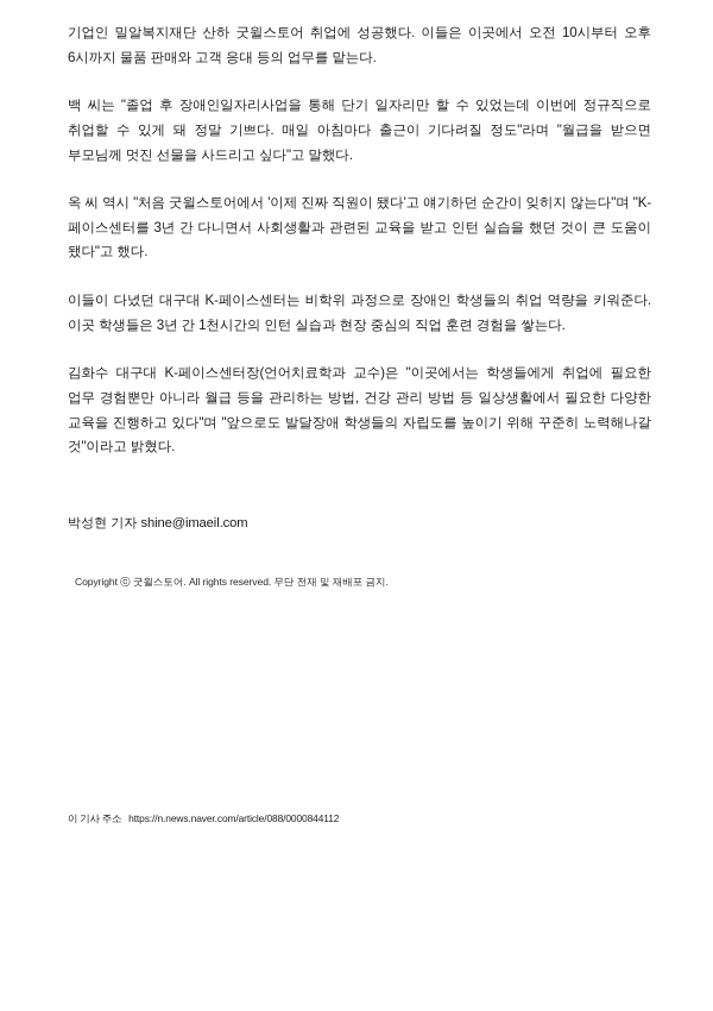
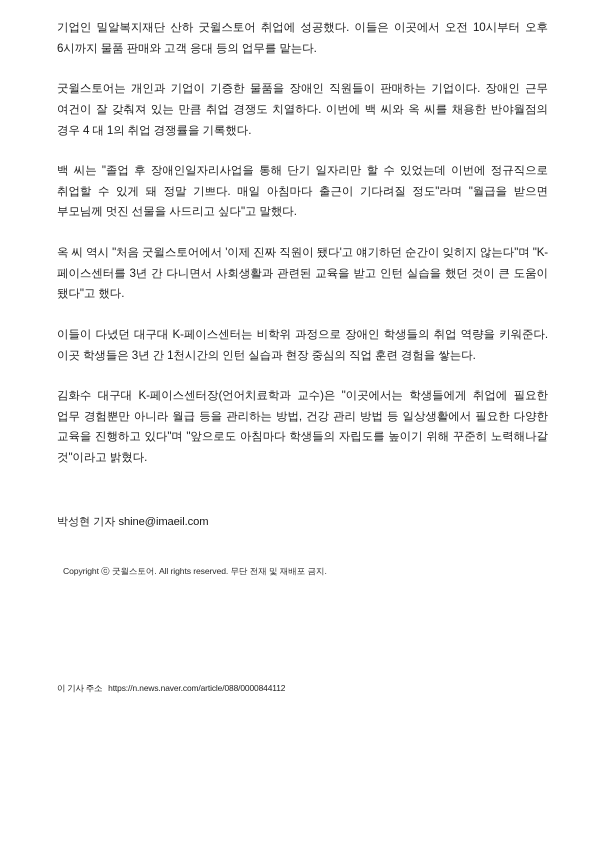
  기업인 밀알복지재단 산하 굿윌스토어 취업에 성공했다. 이들은 이곳에서 오전 10시부터 오후 6시까지 물품 판매와 고객 응대 등의 업무를 맡는다.
+ 굿윌스토어는 개인과 기업이 기증한 물품을 장애인 직원들이 판매하는 기업이다. 장애인 근무 여건이 잘 갖춰져 있는 만큼 취업 경쟁도 치열하다. 이번에 백 씨와 옥 씨를 채용한 반야월점의 경우 4 대 1의 취업 경쟁률을 기록했다.
  백 씨는 "졸업 후 장애인일자리사업을 통해 단기 일자리만 할 수 있었는데 이번에 정규직으로 취업할 수 있게 돼 정말 기쁘다. 매일 아침마다 출근이 기다려질 정도"라며 "월급을 받으면 부모님께 멋진 선물을 사드리고 싶다"고 말했다.
  옥 씨 역시 "처음 굿윌스토어에서 '이제 진짜 직원이 됐다'고 얘기하던 순간이 잊히지 않는다"며 "K-페이스센터를 3년 간 다니면서 사회생활과 관련된 교육을 받고 인턴 실습을 했던 것이 큰 도움이 됐다"고 했다.
  이들이 다녔던 대구대 K-페이스센터는 비학위 과정으로 장애인 학생들의 취업 역량을 키워준다. 이곳 학생들은 3년 간 1천시간의 인턴 실습과 현장 중심의 직업 훈련 경험을 쌓는다.
- 김화수 대구대 K-페이스센터장(언어치료학과 교수)은 "이곳에서는 학생들에게 취업에 필요한 업무 경험뿐만 아니라 월급 등을 관리하는 방법, 건강 관리 방법 등 일상생활에서 필요한 다양한 교육을 진행하고 있다"며 "앞으로도 발달장애 학생들의 자립도를 높이기 위해 꾸준히 노력해나갈 것"이라고 밝혔다.
+ 김화수 대구대 K-페이스센터장(언어치료학과 교수)은 "이곳에서는 학생들에게 취업에 필요한 업무 경험뿐만 아니라 월급 등을 관리하는 방법, 건강 관리 방법 등 일상생활에서 필요한 다양한 교육을 진행하고 있다"며 "앞으로도 아침마다 학생들의 자립도를 높이기 위해 꾸준히 노력해나갈 것"이라고 밝혔다.
  박성현 기자 shine@imaeil.com
  Copyright ⓒ 굿윌스토어. All rights reserved. 무단 전재 및 재배포 금지.
  이 기사 주소
  https://n.news.naver.com/article/088/0000844112
